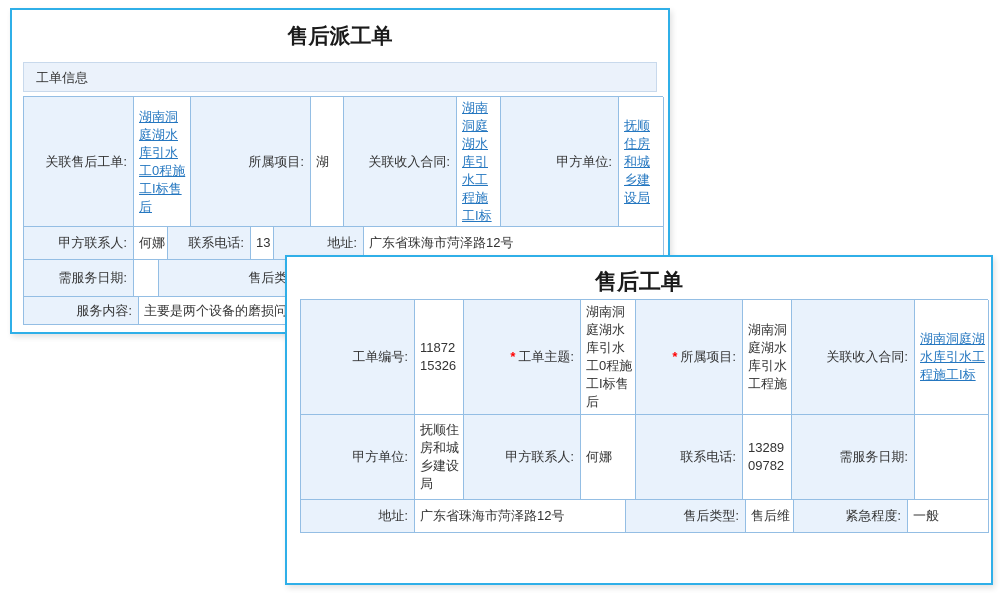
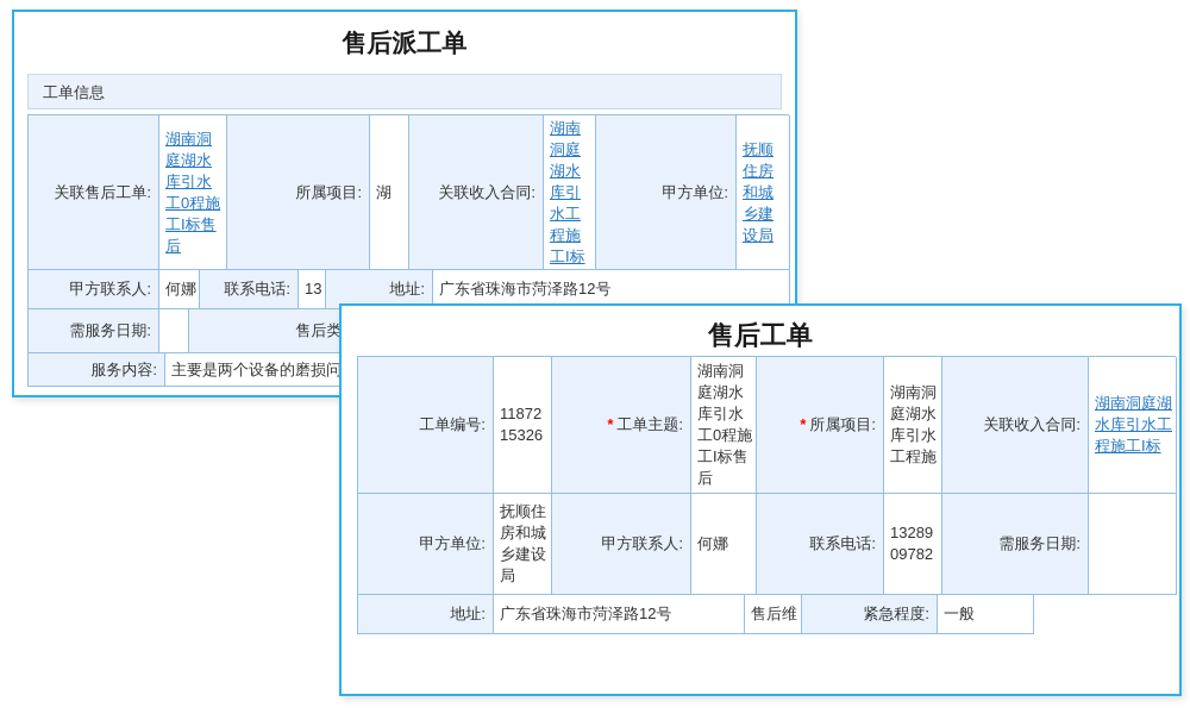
  售后派工单
  工单信息
  关联售后工单:
  湖南洞庭湖水库引水工0程施工I标售后
  所属项目:
  湖
  关联收入合同:
  湖南洞庭湖水库引水工程施工I标
  甲方单位:
  抚顺住房和城乡建设局
  甲方联系人:
  何娜
  联系电话:
  13
  地址:
  广东省珠海市菏泽路12号
  需服务日期:
  服务内容:
  主要是两个设备的磨损问
  售后工单
  工单编号:
  1187215326
  *
  工单主题:
  湖南洞庭湖水库引水工0程施工I标售后
  *
  所属项目:
  湖南洞庭湖水库引水工程施
  关联收入合同:
  湖南洞庭湖水库引水工程施工I标
  甲方单位:
  抚顺住房和城乡建设局
  甲方联系人:
  何娜
  联系电话:
  1328909782
  需服务日期:
  地址:
  广东省珠海市菏泽路12号
- 售后类型:
  售后维
  紧急程度:
  一般
